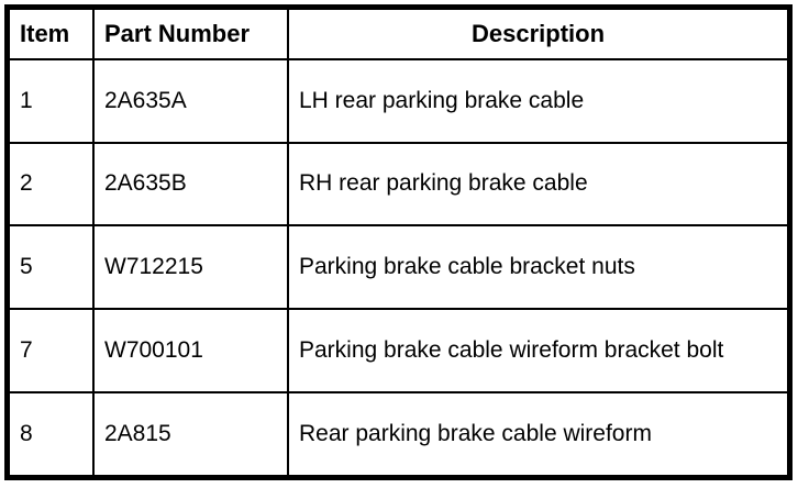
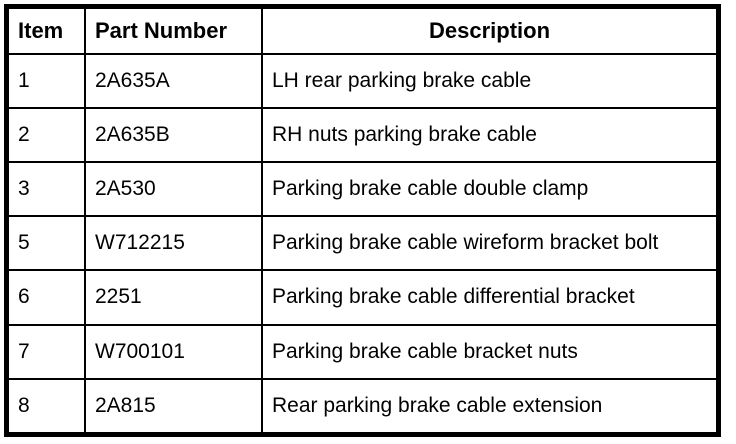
  Item	Part Number	Description
  1	2A635A	LH rear parking brake cable
- 2	2A635B	RH rear parking brake cable
+ 2	2A635B	RH nuts parking brake cable
+ 3	2A530	Parking brake cable double clamp
- 5	W712215	Parking brake cable bracket nuts
+ 5	W712215	Parking brake cable wireform bracket bolt
+ 6	2251	Parking brake cable differential bracket
- 7	W700101	Parking brake cable wireform bracket bolt
+ 7	W700101	Parking brake cable bracket nuts
- 8	2A815	Rear parking brake cable wireform
+ 8	2A815	Rear parking brake cable extension
